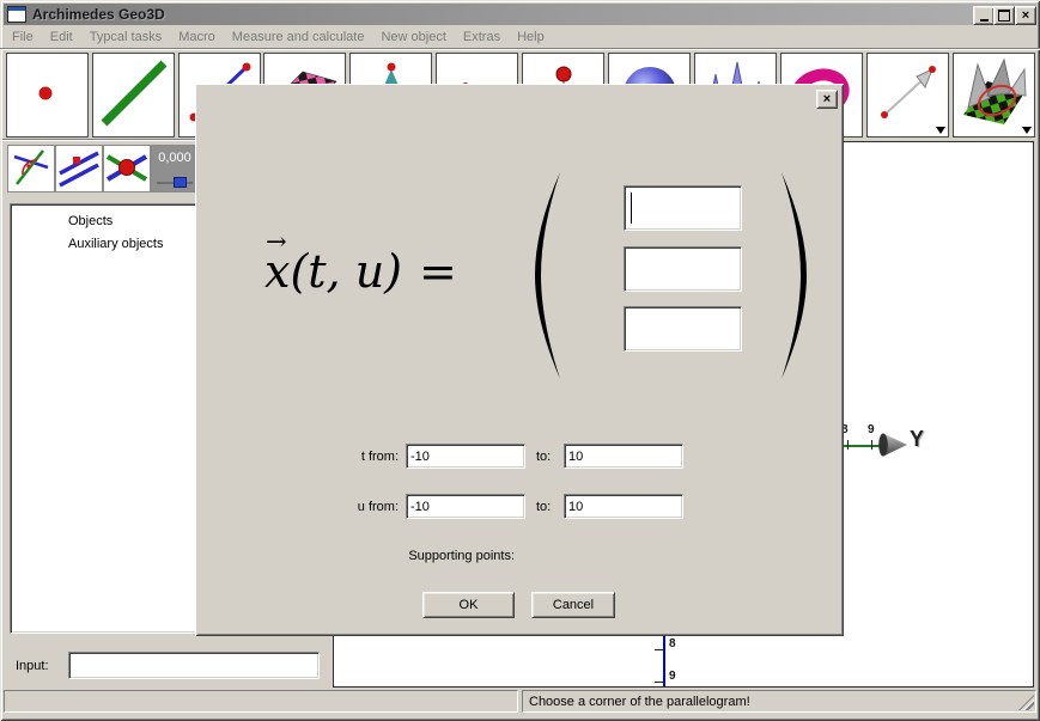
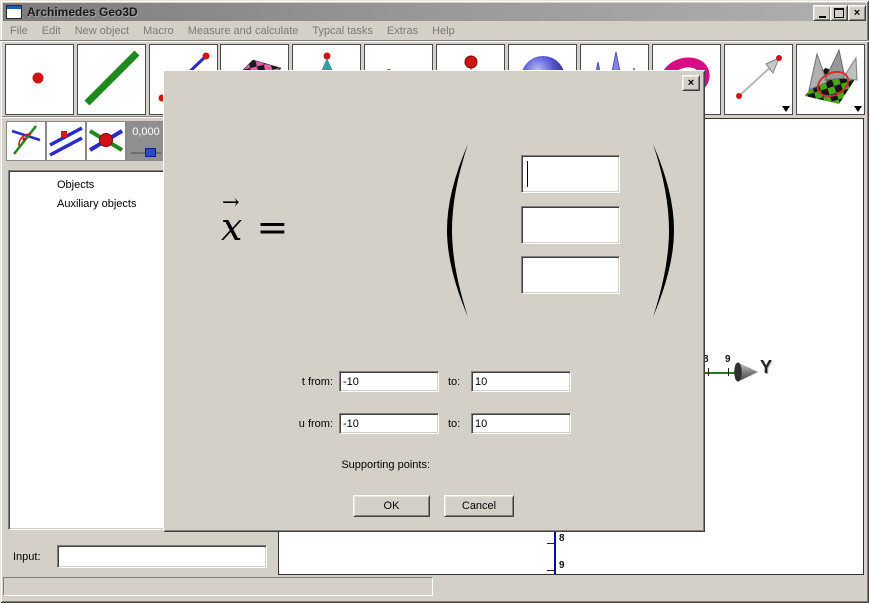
  Archimedes Geo3D
  ×
  File
  Edit
- Typcal tasks
+ New object
  Macro
  Measure and calculate
- New object
+ Typcal tasks
  Extras
  Help
  0,000
  Objects
  Auxiliary objects
  Input:
  8
  9
  Y
  8
  9
  ×
  →
  x
- (t, u)
  =
  t from:
  -10
  to:
  10
  u from:
  -10
  to:
  10
  Supporting points:
  OK
  Cancel
- Choose a corner of the parallelogram!
